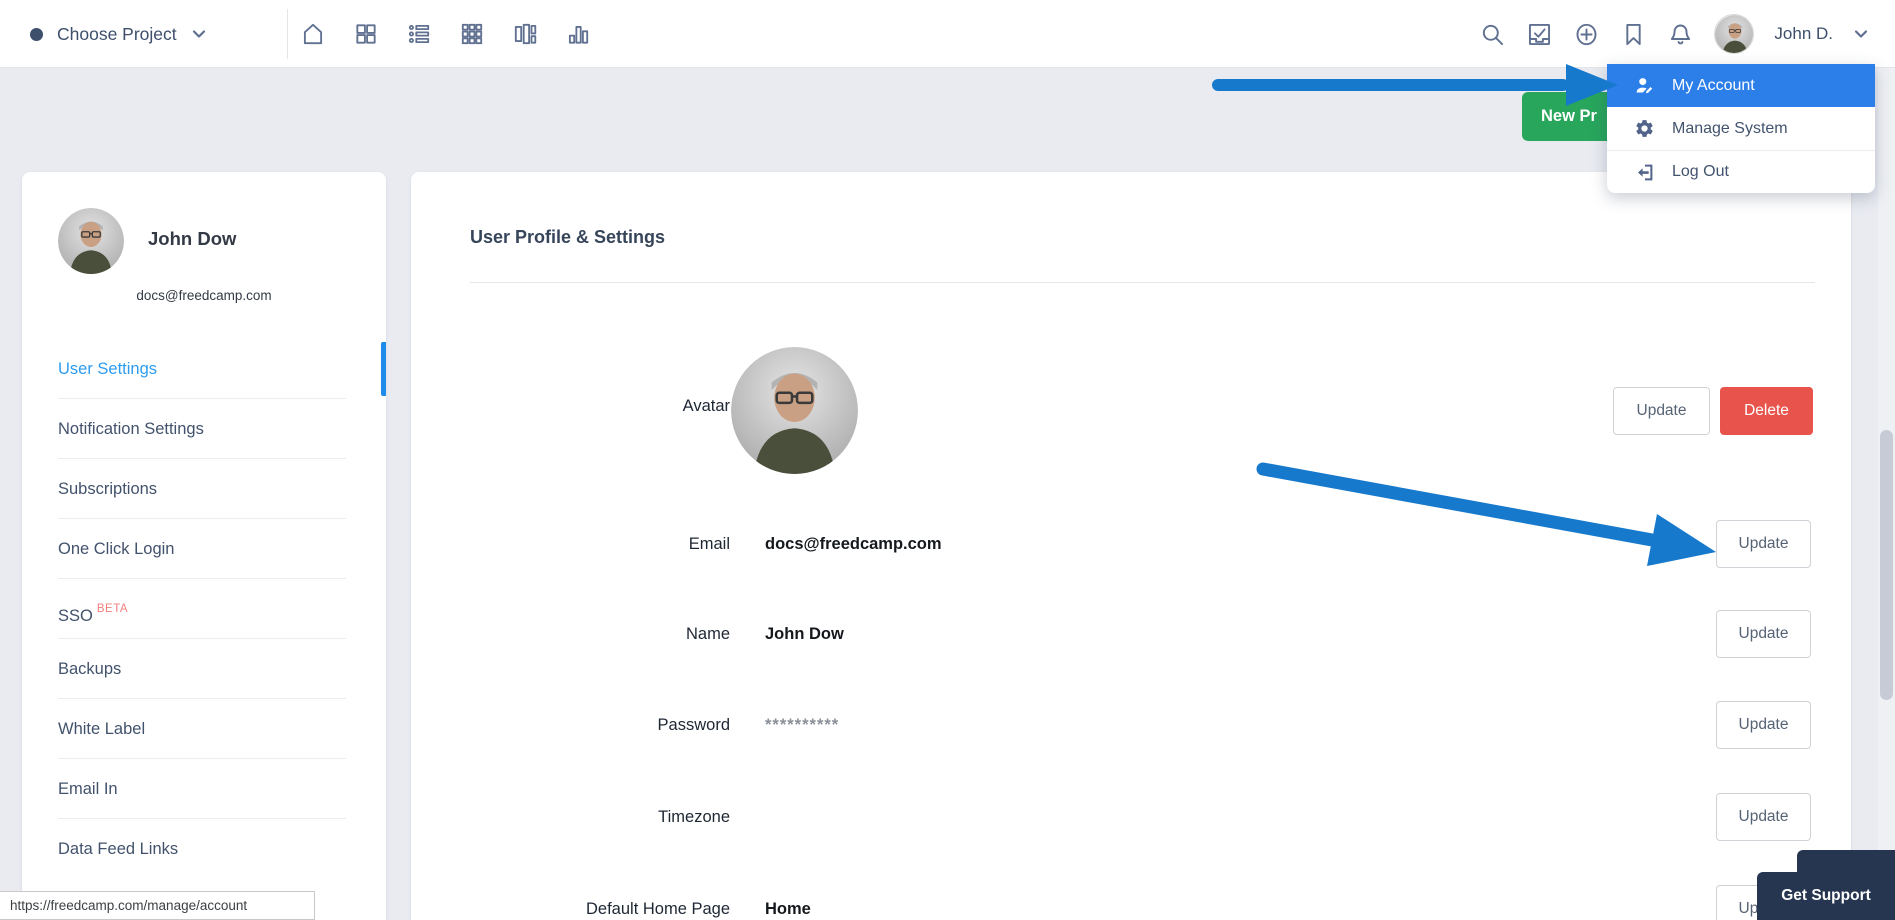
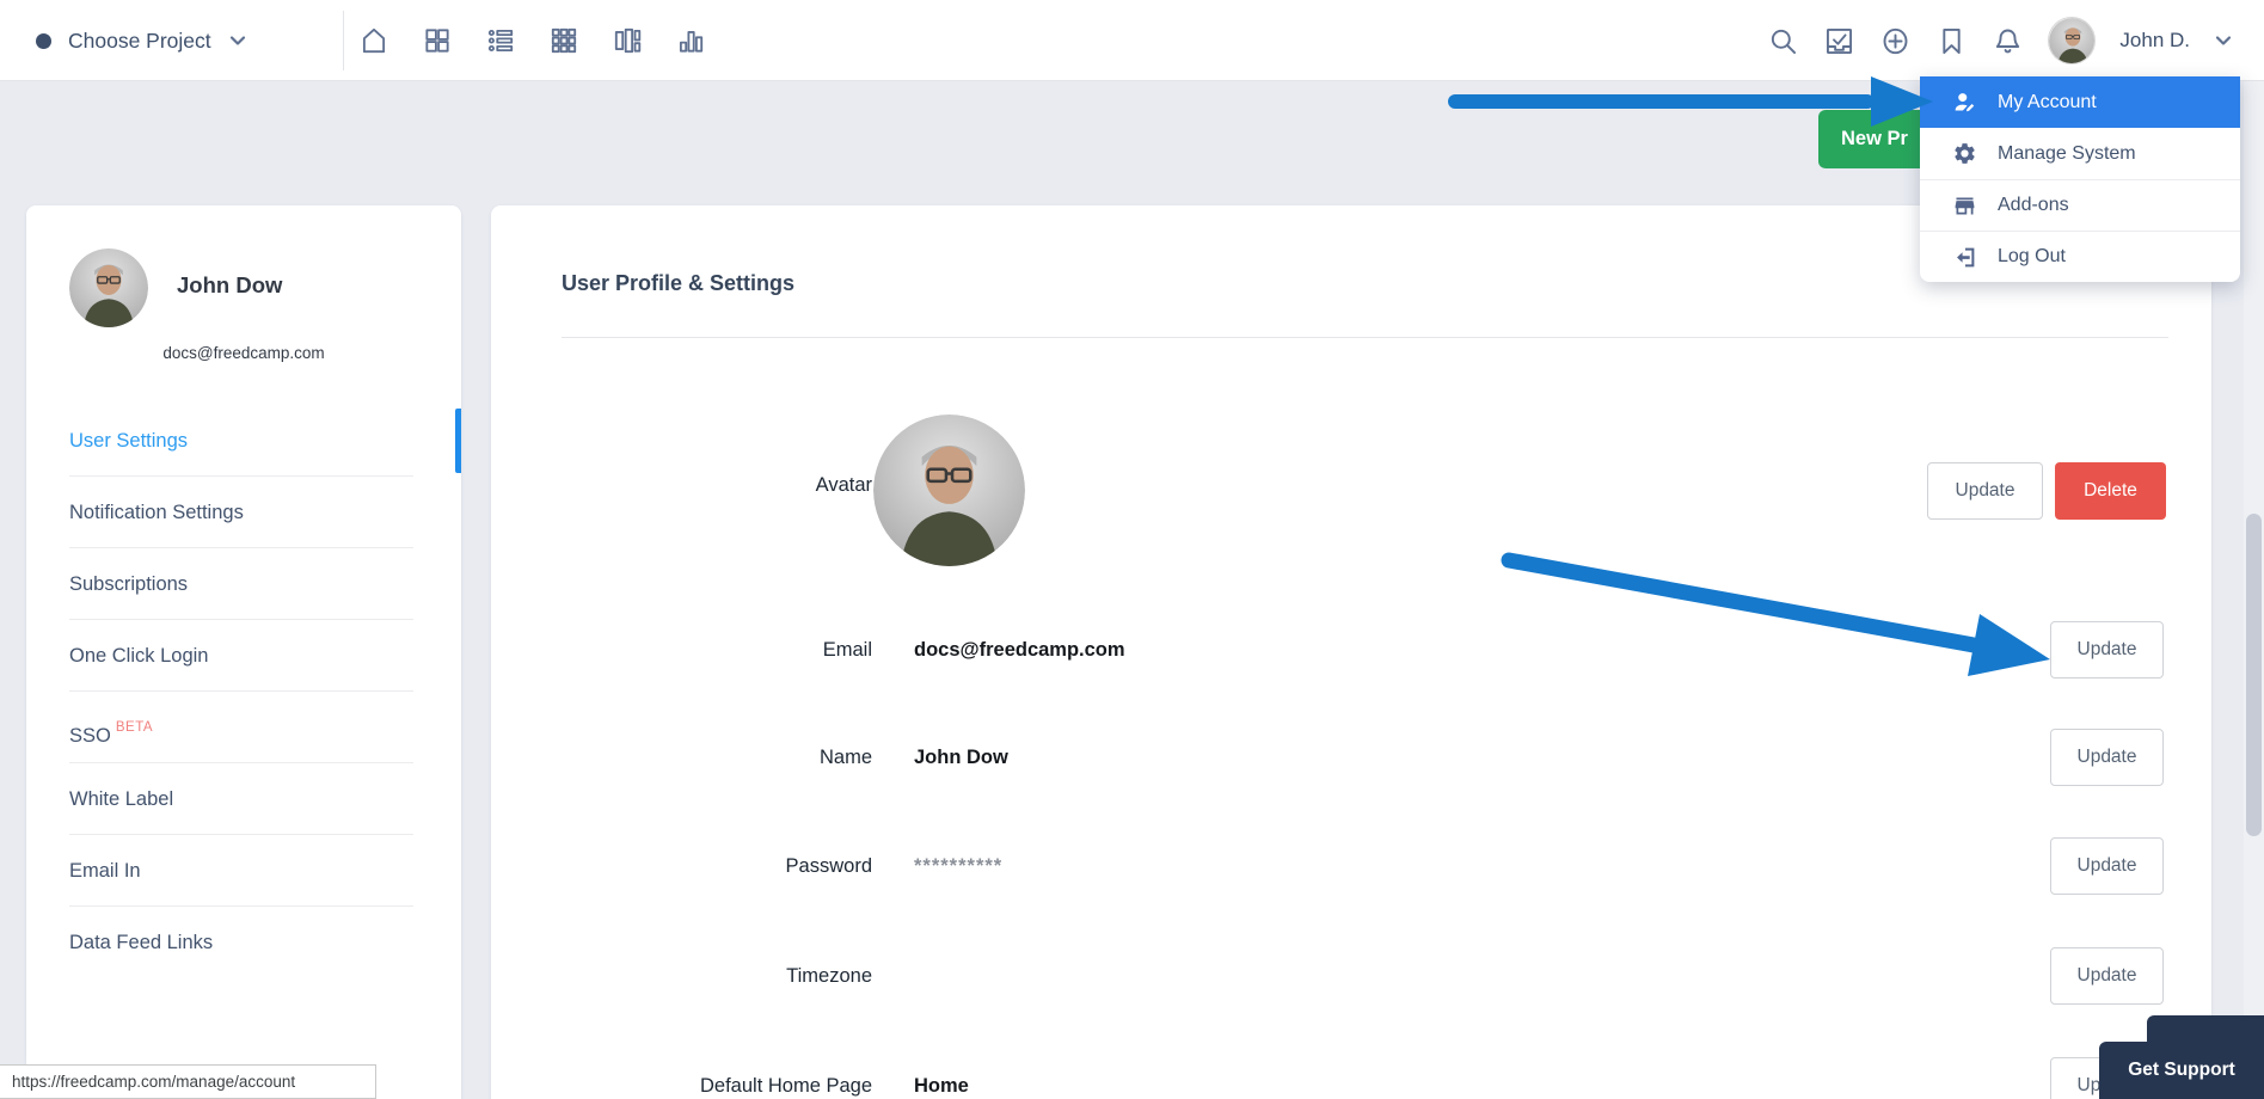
  Choose Project
  John D.
  New Pr
  My Account
  Manage System
+ Add-ons
  Log Out
  John Dow
  docs@freedcamp.com
  User Settings
  Notification Settings
  Subscriptions
  One Click Login
  SSO BETA
- Backups
  White Label
  Email In
  Data Feed Links
  User Profile & Settings
  Avatar
  Update
  Delete
  Email
  docs@freedcamp.com
  Update
  Name
  John Dow
  Update
  Password
  **********
  Update
  Timezone
  Update
  Default Home Page
  Home
  https://freedcamp.com/manage/account
  Get Support
